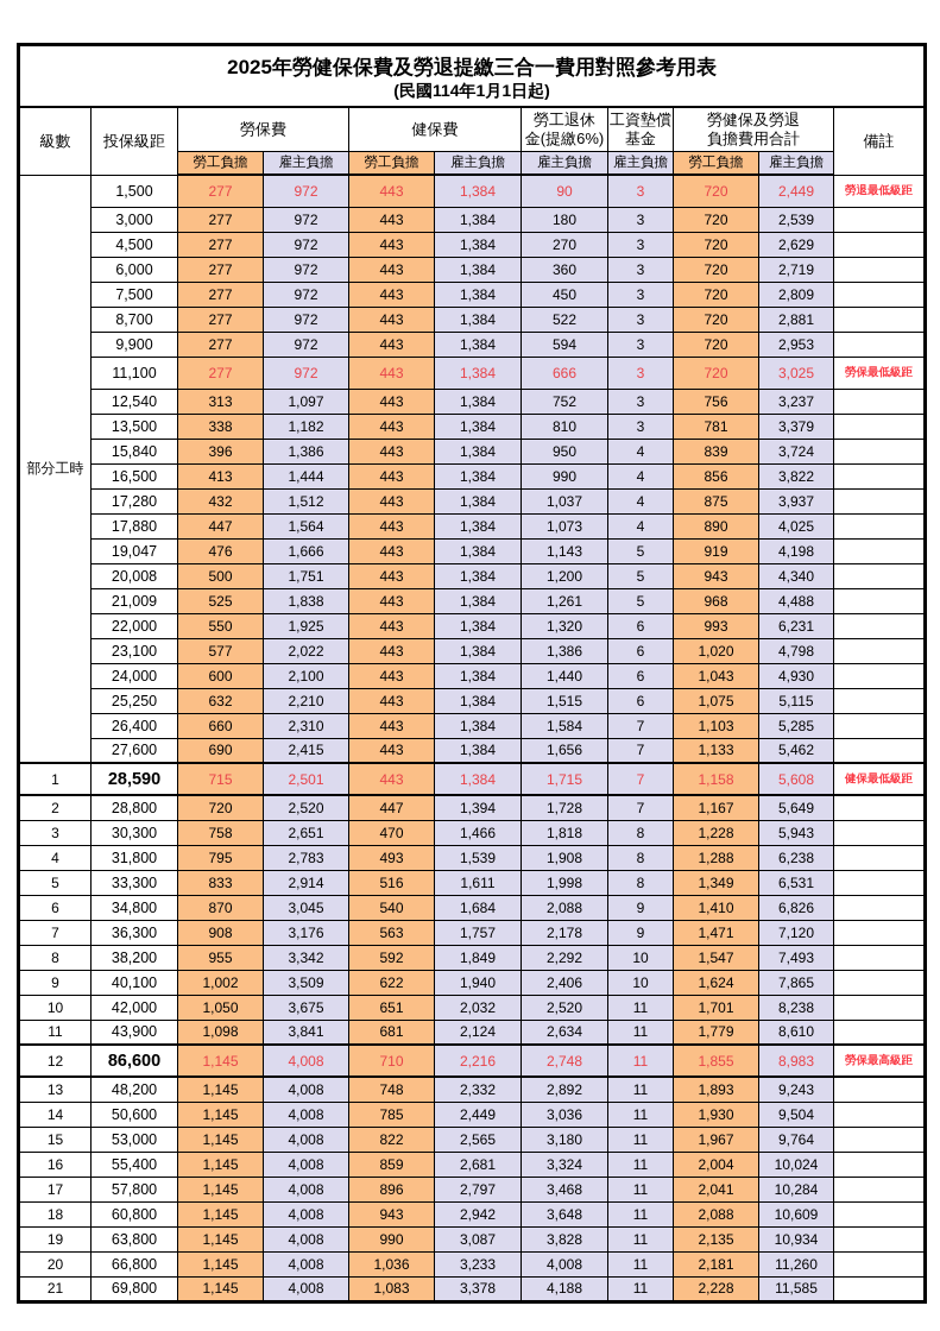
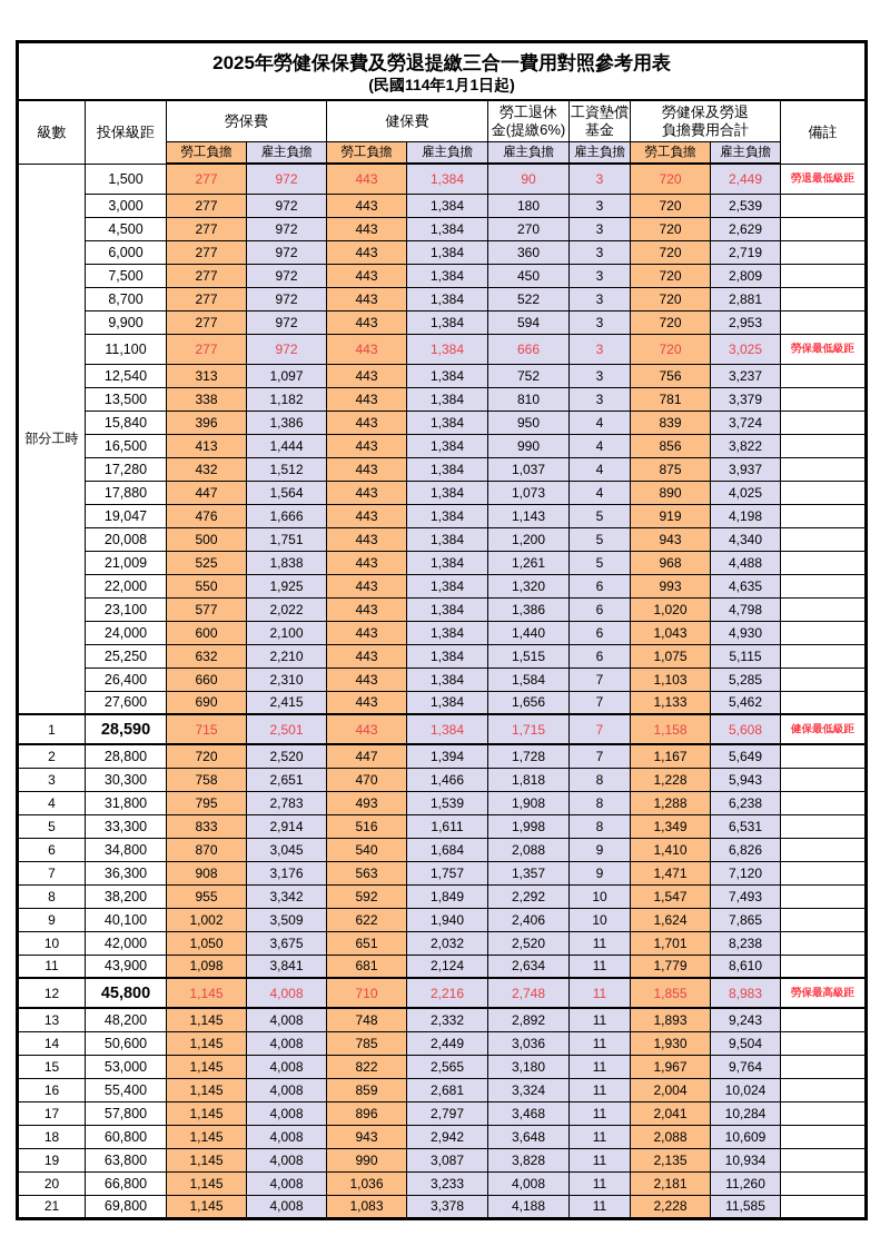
  2025年勞健保保費及勞退提繳三合一費用對照參考用表 (民國114年1月1日起)
  級數	投保級距	勞保費	健保費	勞工退休 金(提繳6%)	工資墊償 基金	勞健保及勞退 負擔費用合計	備註
  勞工負擔	雇主負擔	勞工負擔	雇主負擔	雇主負擔	雇主負擔	勞工負擔	雇主負擔
  部分工時	1,500	277	972	443	1,384	90	3	720	2,449	勞退最低級距
  3,000	277	972	443	1,384	180	3	720	2,539
  4,500	277	972	443	1,384	270	3	720	2,629
  6,000	277	972	443	1,384	360	3	720	2,719
  7,500	277	972	443	1,384	450	3	720	2,809
  8,700	277	972	443	1,384	522	3	720	2,881
  9,900	277	972	443	1,384	594	3	720	2,953
  11,100	277	972	443	1,384	666	3	720	3,025	勞保最低級距
  12,540	313	1,097	443	1,384	752	3	756	3,237
  13,500	338	1,182	443	1,384	810	3	781	3,379
  15,840	396	1,386	443	1,384	950	4	839	3,724
  16,500	413	1,444	443	1,384	990	4	856	3,822
  17,280	432	1,512	443	1,384	1,037	4	875	3,937
  17,880	447	1,564	443	1,384	1,073	4	890	4,025
  19,047	476	1,666	443	1,384	1,143	5	919	4,198
  20,008	500	1,751	443	1,384	1,200	5	943	4,340
  21,009	525	1,838	443	1,384	1,261	5	968	4,488
- 22,000	550	1,925	443	1,384	1,320	6	993	6,231
+ 22,000	550	1,925	443	1,384	1,320	6	993	4,635
  23,100	577	2,022	443	1,384	1,386	6	1,020	4,798
  24,000	600	2,100	443	1,384	1,440	6	1,043	4,930
  25,250	632	2,210	443	1,384	1,515	6	1,075	5,115
  26,400	660	2,310	443	1,384	1,584	7	1,103	5,285
  27,600	690	2,415	443	1,384	1,656	7	1,133	5,462
  1	28,590	715	2,501	443	1,384	1,715	7	1,158	5,608	健保最低級距
  2	28,800	720	2,520	447	1,394	1,728	7	1,167	5,649
  3	30,300	758	2,651	470	1,466	1,818	8	1,228	5,943
  4	31,800	795	2,783	493	1,539	1,908	8	1,288	6,238
  5	33,300	833	2,914	516	1,611	1,998	8	1,349	6,531
  6	34,800	870	3,045	540	1,684	2,088	9	1,410	6,826
- 7	36,300	908	3,176	563	1,757	2,178	9	1,471	7,120
+ 7	36,300	908	3,176	563	1,757	1,357	9	1,471	7,120
  8	38,200	955	3,342	592	1,849	2,292	10	1,547	7,493
  9	40,100	1,002	3,509	622	1,940	2,406	10	1,624	7,865
  10	42,000	1,050	3,675	651	2,032	2,520	11	1,701	8,238
  11	43,900	1,098	3,841	681	2,124	2,634	11	1,779	8,610
- 12	86,600	1,145	4,008	710	2,216	2,748	11	1,855	8,983	勞保最高級距
+ 12	45,800	1,145	4,008	710	2,216	2,748	11	1,855	8,983	勞保最高級距
  13	48,200	1,145	4,008	748	2,332	2,892	11	1,893	9,243
  14	50,600	1,145	4,008	785	2,449	3,036	11	1,930	9,504
  15	53,000	1,145	4,008	822	2,565	3,180	11	1,967	9,764
  16	55,400	1,145	4,008	859	2,681	3,324	11	2,004	10,024
  17	57,800	1,145	4,008	896	2,797	3,468	11	2,041	10,284
  18	60,800	1,145	4,008	943	2,942	3,648	11	2,088	10,609
  19	63,800	1,145	4,008	990	3,087	3,828	11	2,135	10,934
  20	66,800	1,145	4,008	1,036	3,233	4,008	11	2,181	11,260
  21	69,800	1,145	4,008	1,083	3,378	4,188	11	2,228	11,585
